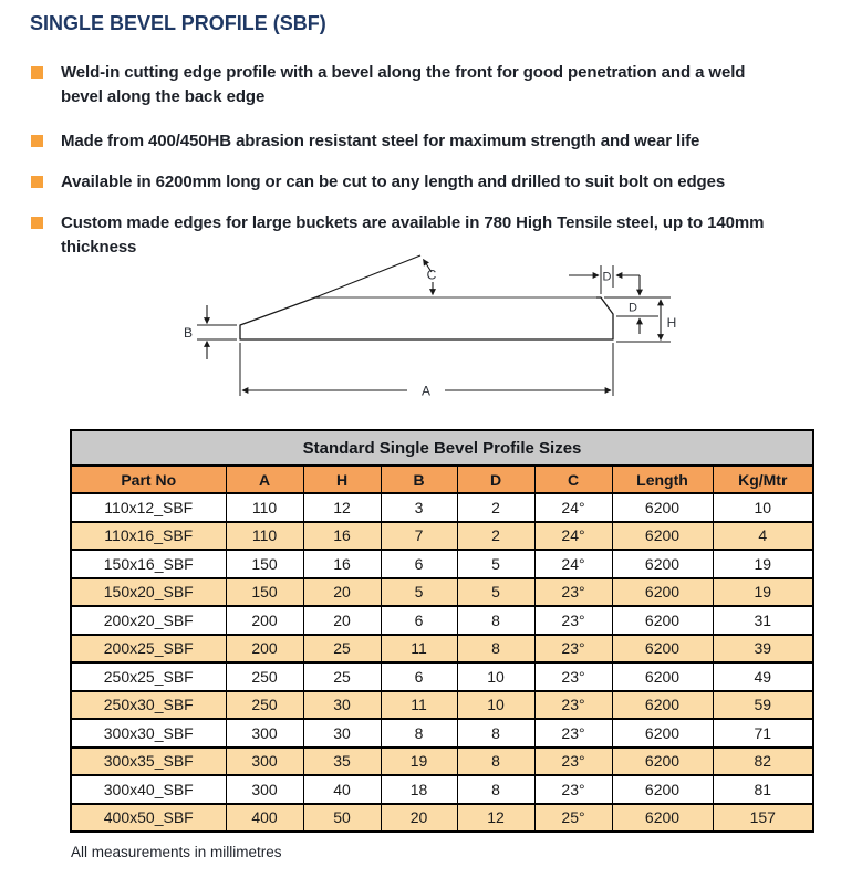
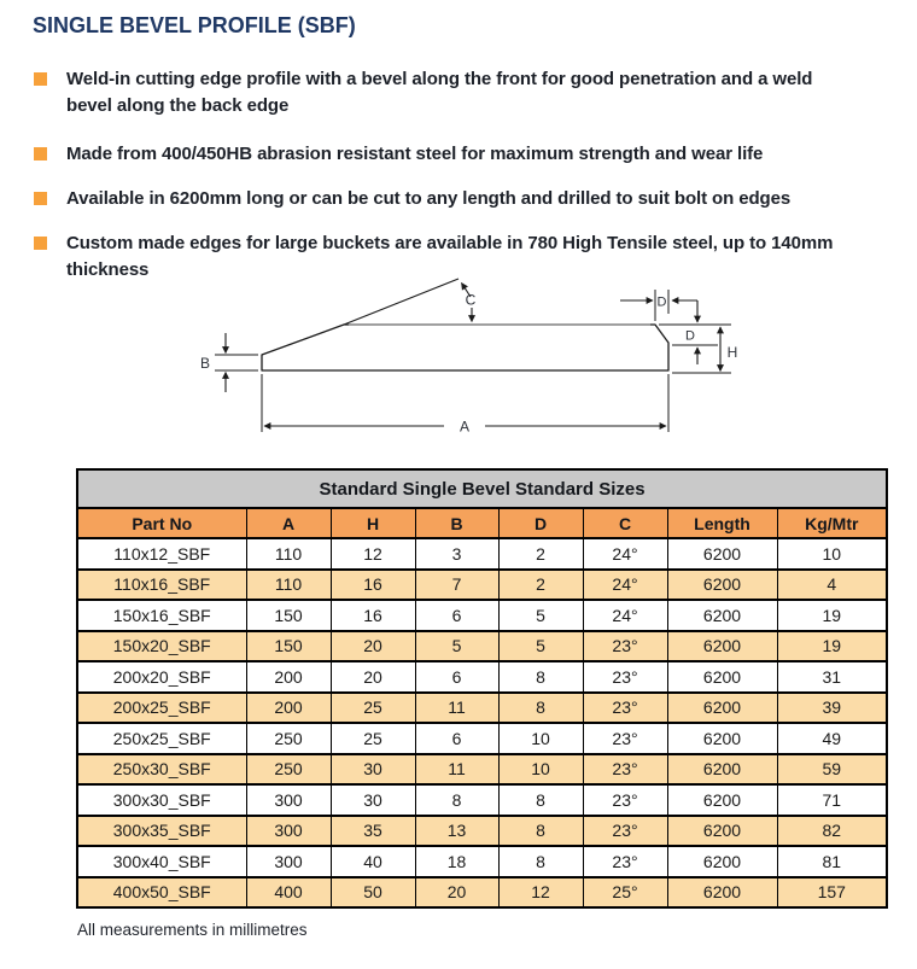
  SINGLE BEVEL PROFILE (SBF)
  Weld-in cutting edge profile with a bevel along the front for good penetration and a weld bevel along the back edge
  Made from 400/450HB abrasion resistant steel for maximum strength and wear life
  Available in 6200mm long or can be cut to any length and drilled to suit bolt on edges
  Custom made edges for large buckets are available in 780 High Tensile steel, up to 140mm thickness
  C
  B
  A
  D
  D
  H
- Standard Single Bevel Profile Sizes
+ Standard Single Bevel Standard Sizes
  Part No	A	H	B	D	C	Length	Kg/Mtr
  110x12_SBF	110	12	3	2	24°	6200	10
  110x16_SBF	110	16	7	2	24°	6200	4
  150x16_SBF	150	16	6	5	24°	6200	19
  150x20_SBF	150	20	5	5	23°	6200	19
  200x20_SBF	200	20	6	8	23°	6200	31
  200x25_SBF	200	25	11	8	23°	6200	39
  250x25_SBF	250	25	6	10	23°	6200	49
  250x30_SBF	250	30	11	10	23°	6200	59
  300x30_SBF	300	30	8	8	23°	6200	71
- 300x35_SBF	300	35	19	8	23°	6200	82
+ 300x35_SBF	300	35	13	8	23°	6200	82
  300x40_SBF	300	40	18	8	23°	6200	81
  400x50_SBF	400	50	20	12	25°	6200	157
  All measurements in millimetres
